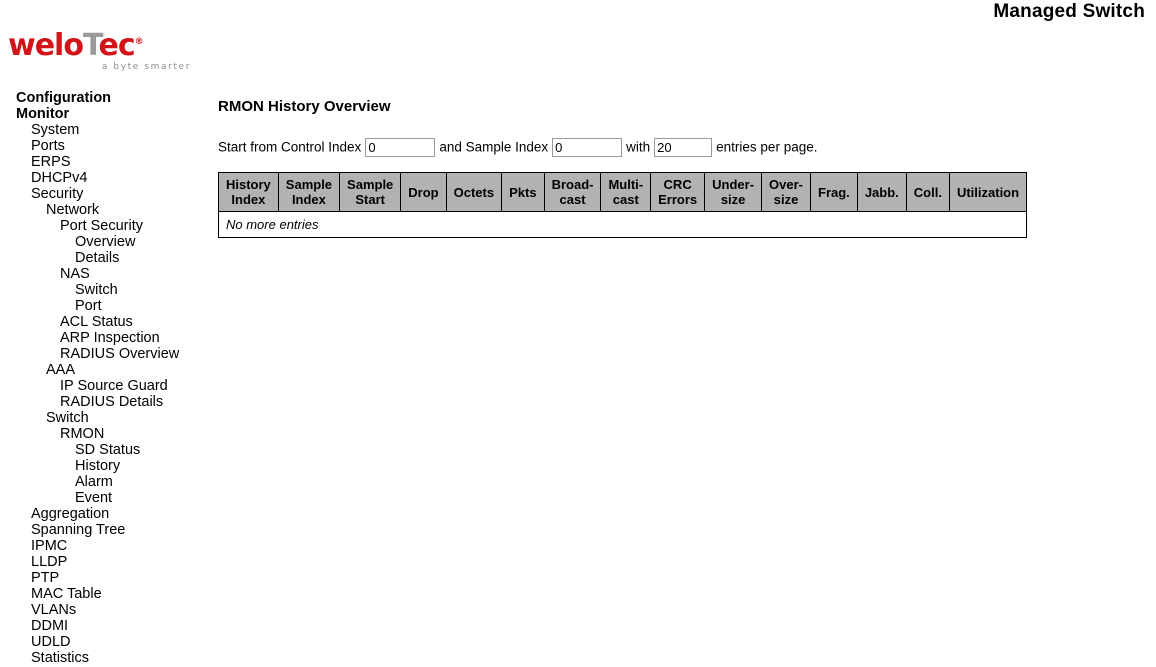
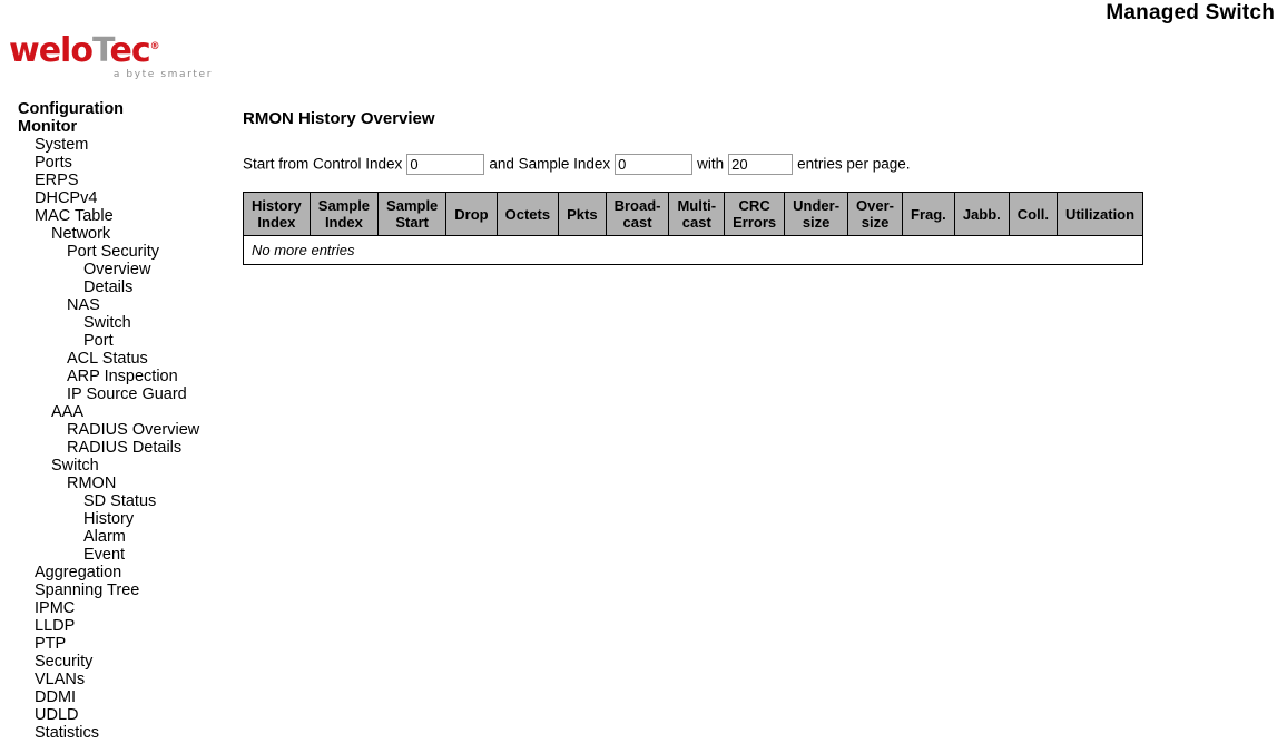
  Managed Switch
  weloTec®
  a byte smarter
  Configuration
  Monitor
  System
  Ports
  ERPS
  DHCPv4
- Security
+ MAC Table
  Network
  Port Security
  Overview
  Details
  NAS
  Switch
  Port
  ACL Status
  ARP Inspection
- RADIUS Overview
+ IP Source Guard
  AAA
- IP Source Guard
+ RADIUS Overview
  RADIUS Details
  Switch
  RMON
  SD Status
  History
  Alarm
  Event
  Aggregation
  Spanning Tree
  IPMC
  LLDP
  PTP
- MAC Table
+ Security
  VLANs
  DDMI
  UDLD
  Statistics
  RMON History Overview
  Start from Control Index 0 and Sample Index 0 with 20 entries per page.
  HistoryIndex	SampleIndex	SampleStart	Drop	Octets	Pkts	Broad-cast	Multi-cast	CRCErrors	Under-size	Over-size	Frag.	Jabb.	Coll.	Utilization
  No more entries
